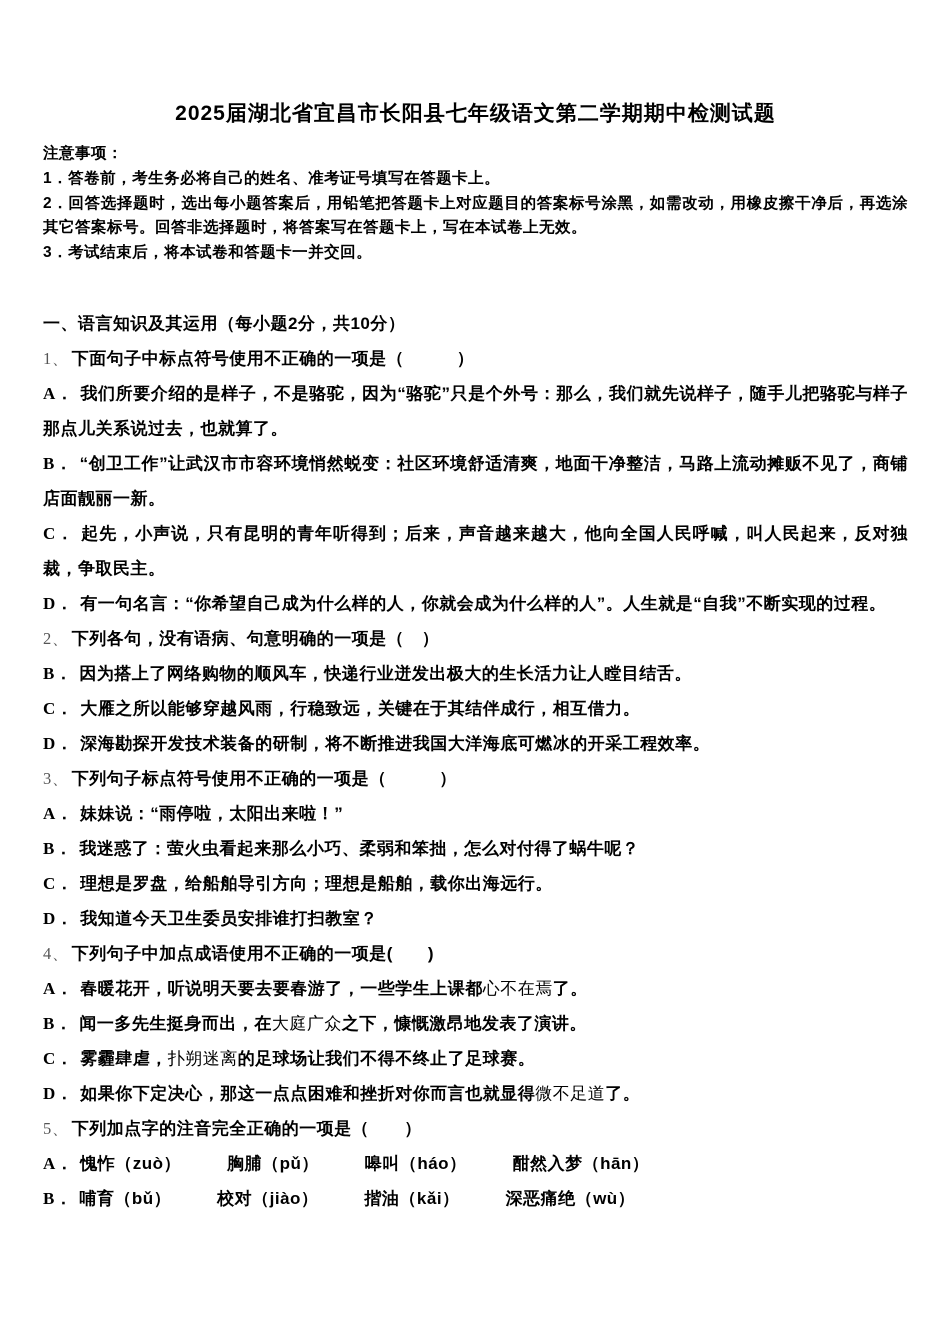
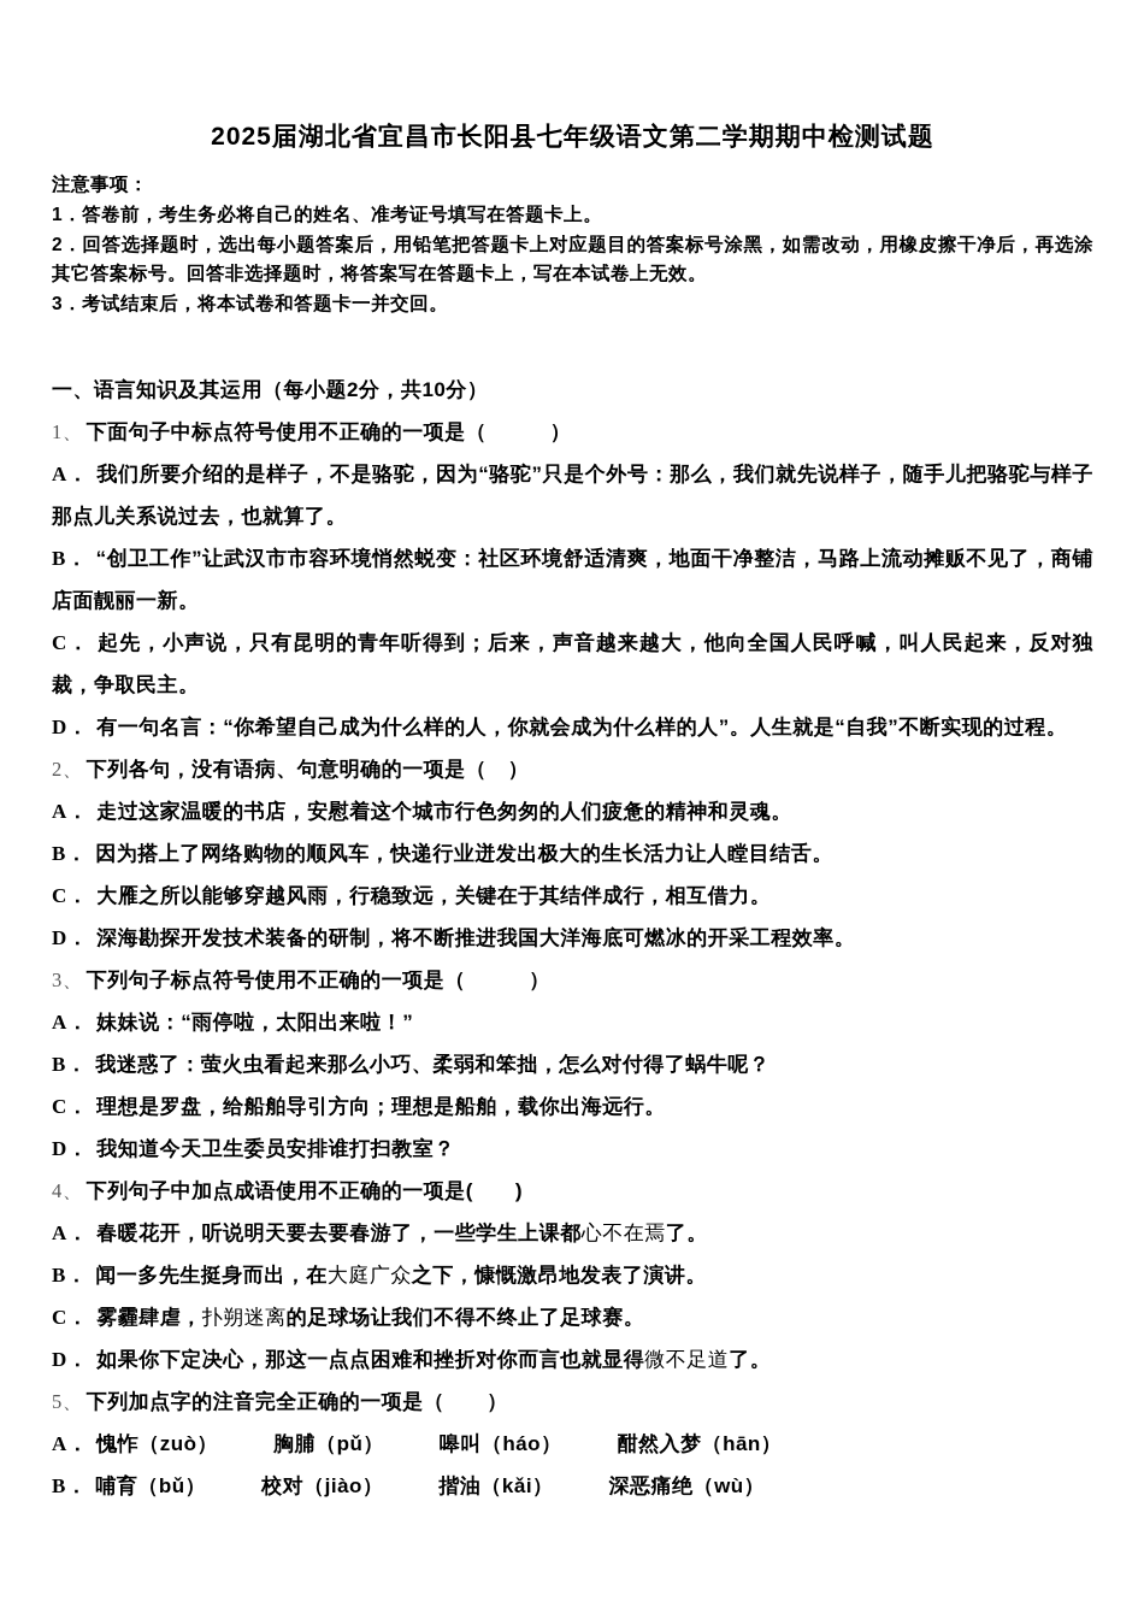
  2025届湖北省宜昌市长阳县七年级语文第二学期期中检测试题
  注意事项：
  1．答卷前，考生务必将自己的姓名、准考证号填写在答题卡上。
  2．回答选择题时，选出每小题答案后，用铅笔把答题卡上对应题目的答案标号涂黑，如需改动，用橡皮擦干净后，再选涂其它答案标号。回答非选择题时，将答案写在答题卡上，写在本试卷上无效。
  3．考试结束后，将本试卷和答题卡一并交回。
  一、语言知识及其运用（每小题2分，共10分）
  1、 下面句子中标点符号使用不正确的一项是（ ）
  A． 我们所要介绍的是样子，不是骆驼，因为“骆驼”只是个外号：那么，我们就先说样子，随手儿把骆驼与样子那点儿关系说过去，也就算了。
  B． “创卫工作”让武汉市市容环境悄然蜕变：社区环境舒适清爽，地面干净整洁，马路上流动摊贩不见了，商铺店面靓丽一新。
  C． 起先，小声说，只有昆明的青年听得到；后来，声音越来越大，他向全国人民呼喊，叫人民起来，反对独裁，争取民主。
  D． 有一句名言：“你希望自己成为什么样的人，你就会成为什么样的人”。人生就是“自我”不断实现的过程。
  2、 下列各句，没有语病、句意明确的一项是（ ）
+ A． 走过这家温暖的书店，安慰着这个城市行色匆匆的人们疲惫的精神和灵魂。
  B． 因为搭上了网络购物的顺风车，快递行业迸发出极大的生长活力让人瞠目结舌。
  C． 大雁之所以能够穿越风雨，行稳致远，关键在于其结伴成行，相互借力。
  D． 深海勘探开发技术装备的研制，将不断推进我国大洋海底可燃冰的开采工程效率。
  3、 下列句子标点符号使用不正确的一项是（ ）
  A． 妹妹说：“雨停啦，太阳出来啦！”
  B． 我迷惑了：萤火虫看起来那么小巧、柔弱和笨拙，怎么对付得了蜗牛呢？
  C． 理想是罗盘，给船舶导引方向；理想是船舶，载你出海远行。
  D． 我知道今天卫生委员安排谁打扫教室？
  4、 下列句子中加点成语使用不正确的一项是( )
  A． 春暖花开，听说明天要去要春游了，一些学生上课都心不在焉了。
  B． 闻一多先生挺身而出，在大庭广众之下，慷慨激昂地发表了演讲。
  C． 雾霾肆虐，扑朔迷离的足球场让我们不得不终止了足球赛。
  D． 如果你下定决心，那这一点点困难和挫折对你而言也就显得微不足道了。
  5、 下列加点字的注音完全正确的一项是（ ）
  A． 愧怍（zuò） 胸脯（pǔ） 嗥叫（háo） 酣然入梦（hān）
  B． 哺育（bǔ） 校对（jiào） 揩油（kǎi） 深恶痛绝（wù）
